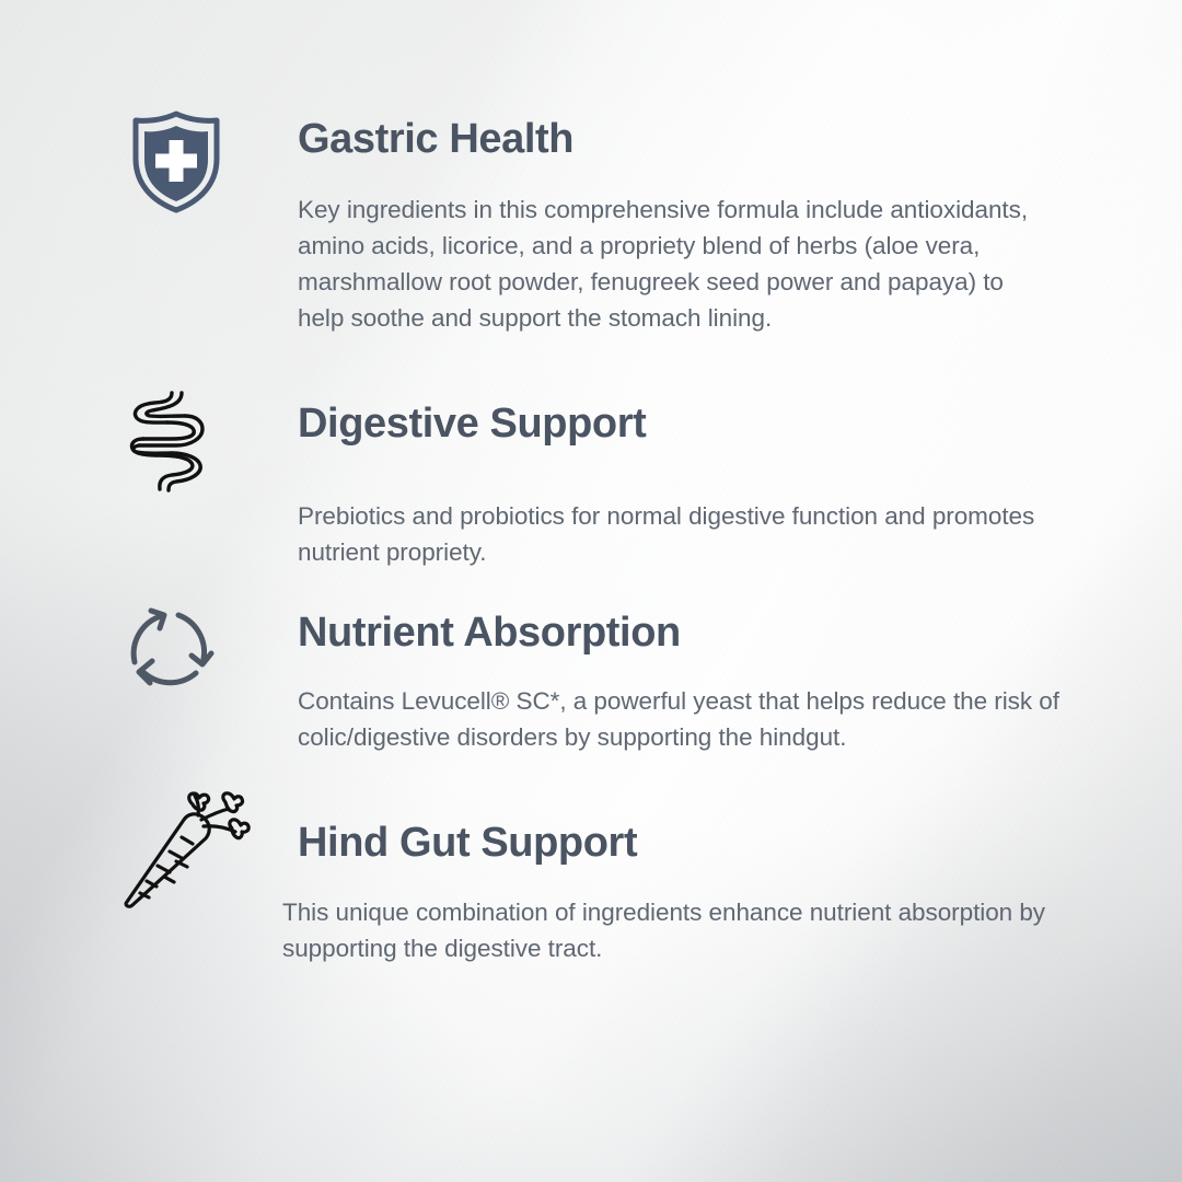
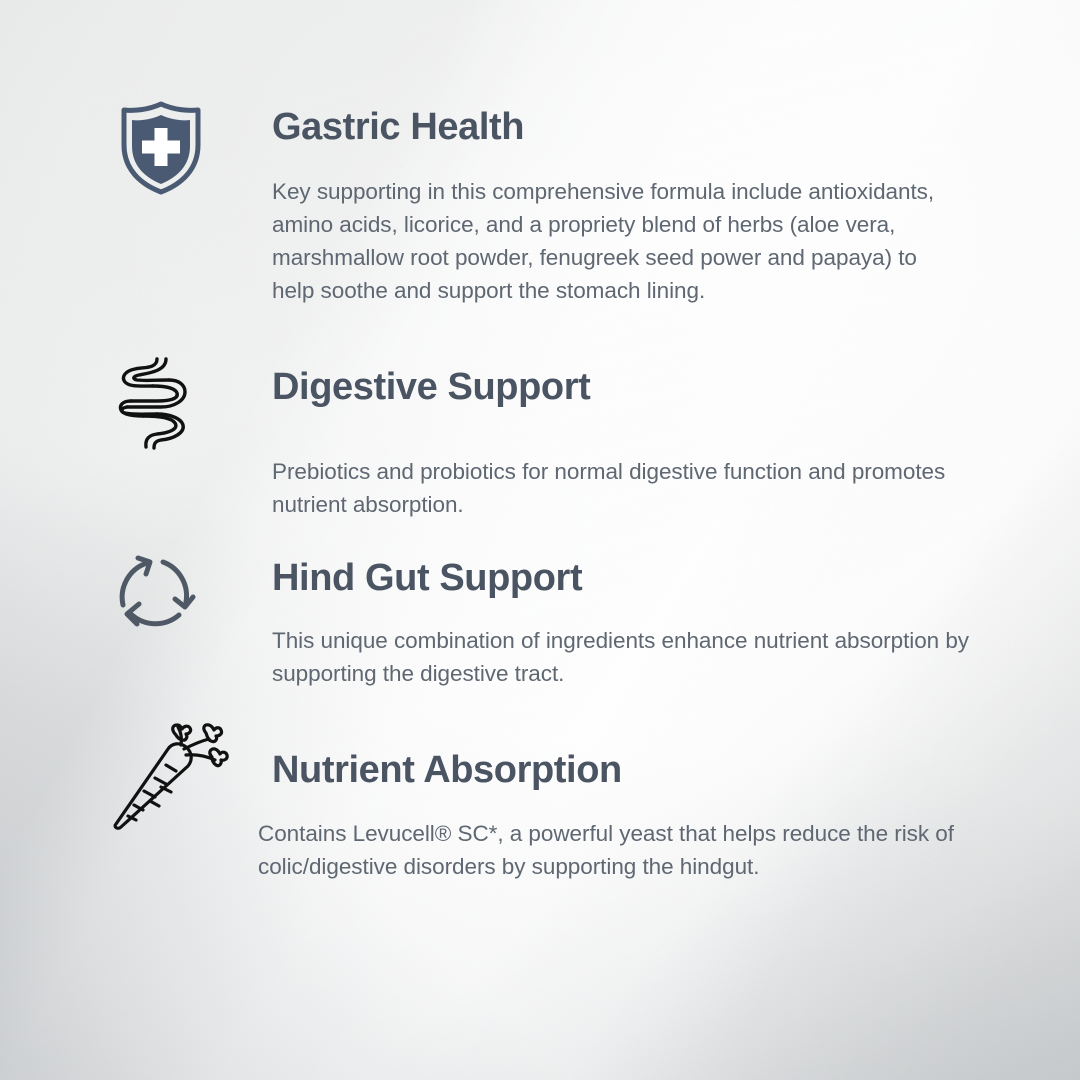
  Gastric Health
- Key ingredients in this comprehensive formula include antioxidants, amino acids, licorice, and a propriety blend of herbs (aloe vera, marshmallow root powder, fenugreek seed power and papaya) to help soothe and support the stomach lining.
+ Key supporting in this comprehensive formula include antioxidants, amino acids, licorice, and a propriety blend of herbs (aloe vera, marshmallow root powder, fenugreek seed power and papaya) to help soothe and support the stomach lining.
  Digestive Support
- Prebiotics and probiotics for normal digestive function and promotes nutrient propriety.
+ Prebiotics and probiotics for normal digestive function and promotes nutrient absorption.
- Nutrient Absorption
+ Hind Gut Support
- Contains Levucell® SC*, a powerful yeast that helps reduce the risk of colic/digestive disorders by supporting the hindgut.
+ This unique combination of ingredients enhance nutrient absorption by supporting the digestive tract.
- Hind Gut Support
+ Nutrient Absorption
- This unique combination of ingredients enhance nutrient absorption by supporting the digestive tract.
+ Contains Levucell® SC*, a powerful yeast that helps reduce the risk of colic/digestive disorders by supporting the hindgut.
